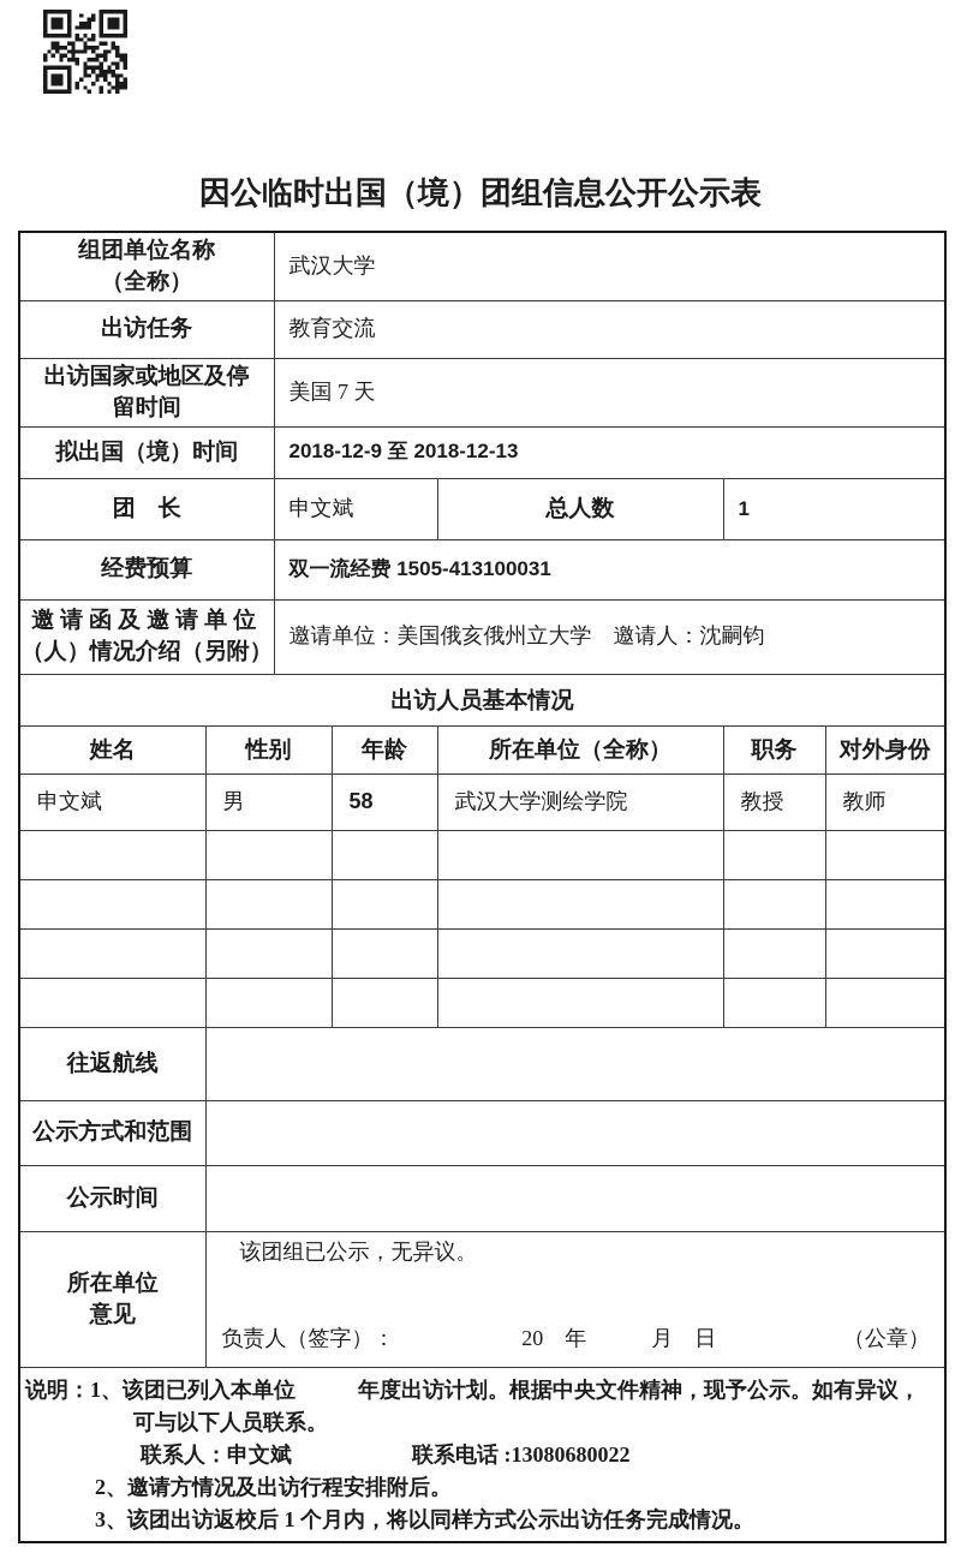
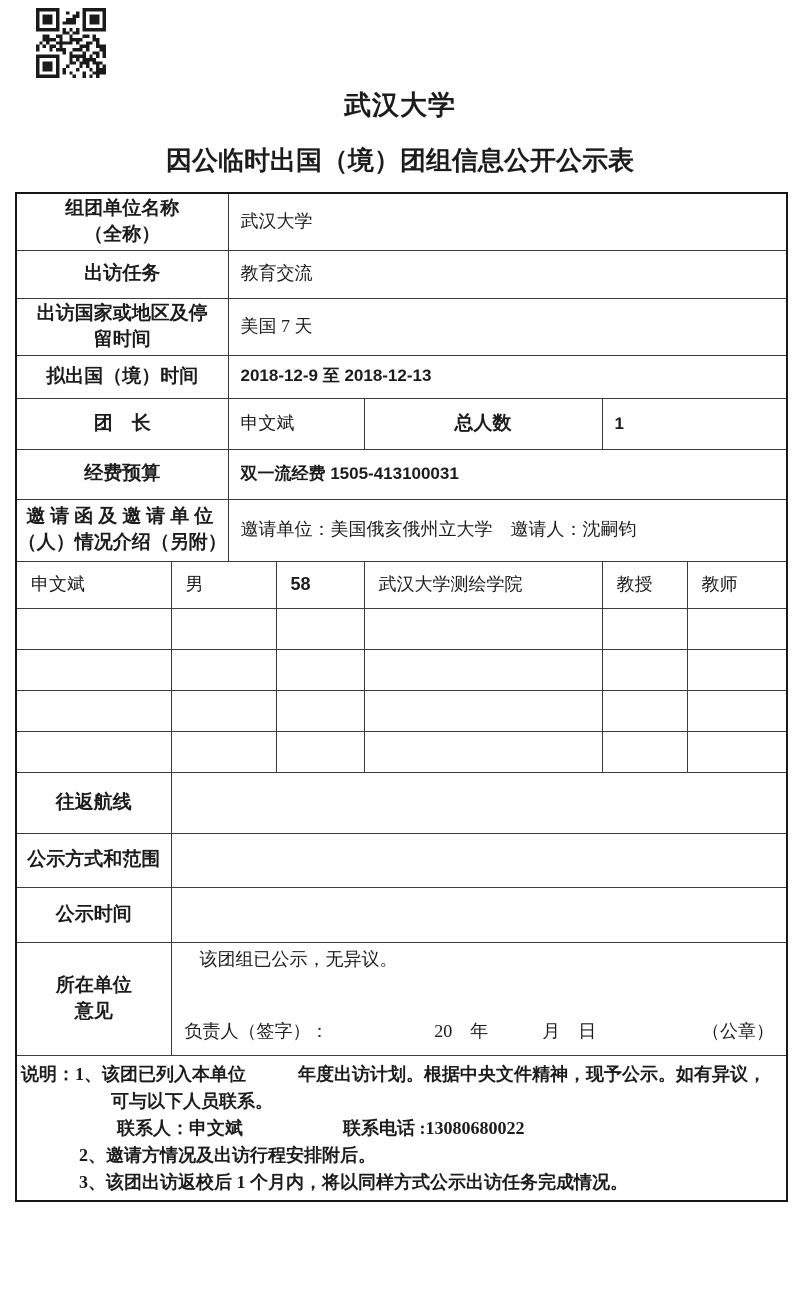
+ 武汉大学
  因公临时出国（境）团组信息公开公示表
  组团单位名称 （全称）	武汉大学
  出访任务	教育交流
  出访国家或地区及停 留时间	美国 7 天
  拟出国（境）时间	2018-12-9 至 2018-12-13
  团 长	申文斌	总人数	1
  经费预算	双一流经费 1505-413100031
  邀请函及邀请单位 （人）情况介绍（另附）	邀请单位：美国俄亥俄州立大学 邀请人：沈嗣钧
- 出访人员基本情况
- 姓名	性别	年龄	所在单位（全称）	职务	对外身份
  申文斌	男	58	武汉大学测绘学院	教授	教师
  往返航线
  公示方式和范围
  公示时间
  所在单位 意见	该团组已公示，无异议。 负责人（签字）： 20 年 月 日 （公章）
  说明：1、该团已列入本单位 年度出访计划。根据中央文件精神，现予公示。如有异议， 可与以下人员联系。 联系人：申文斌 联系电话 :13080680022 2、邀请方情况及出访行程安排附后。 3、该团出访返校后 1 个月内，将以同样方式公示出访任务完成情况。
